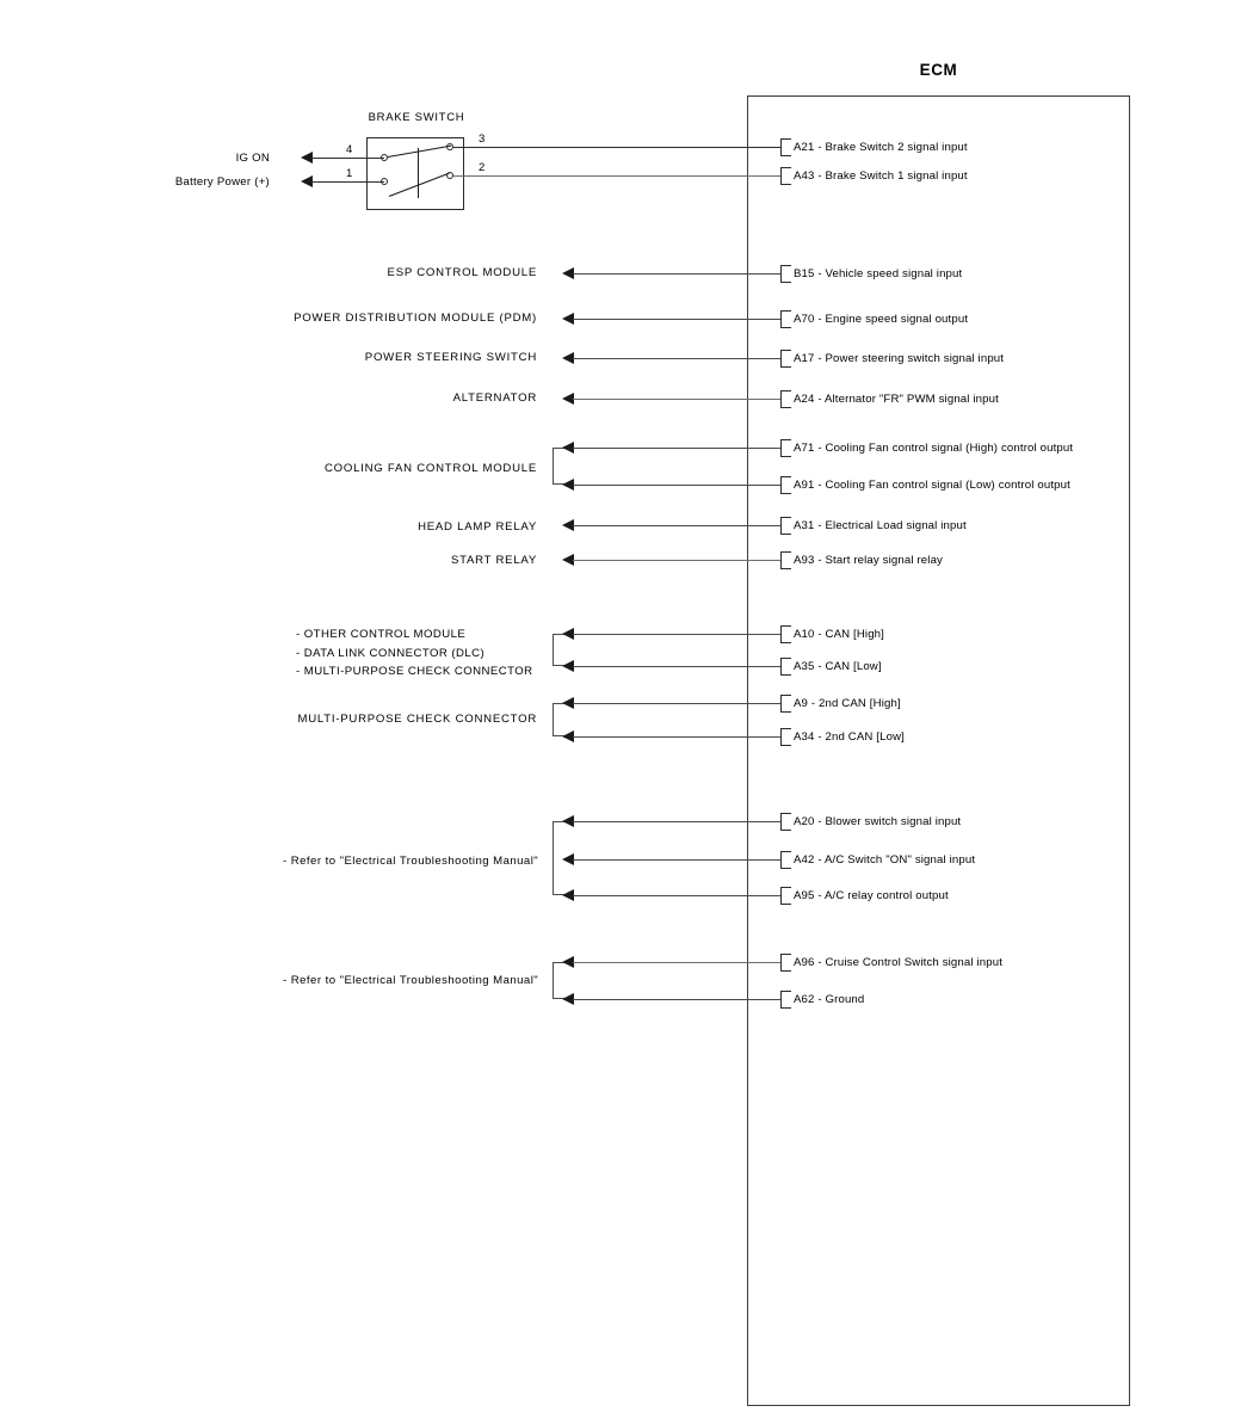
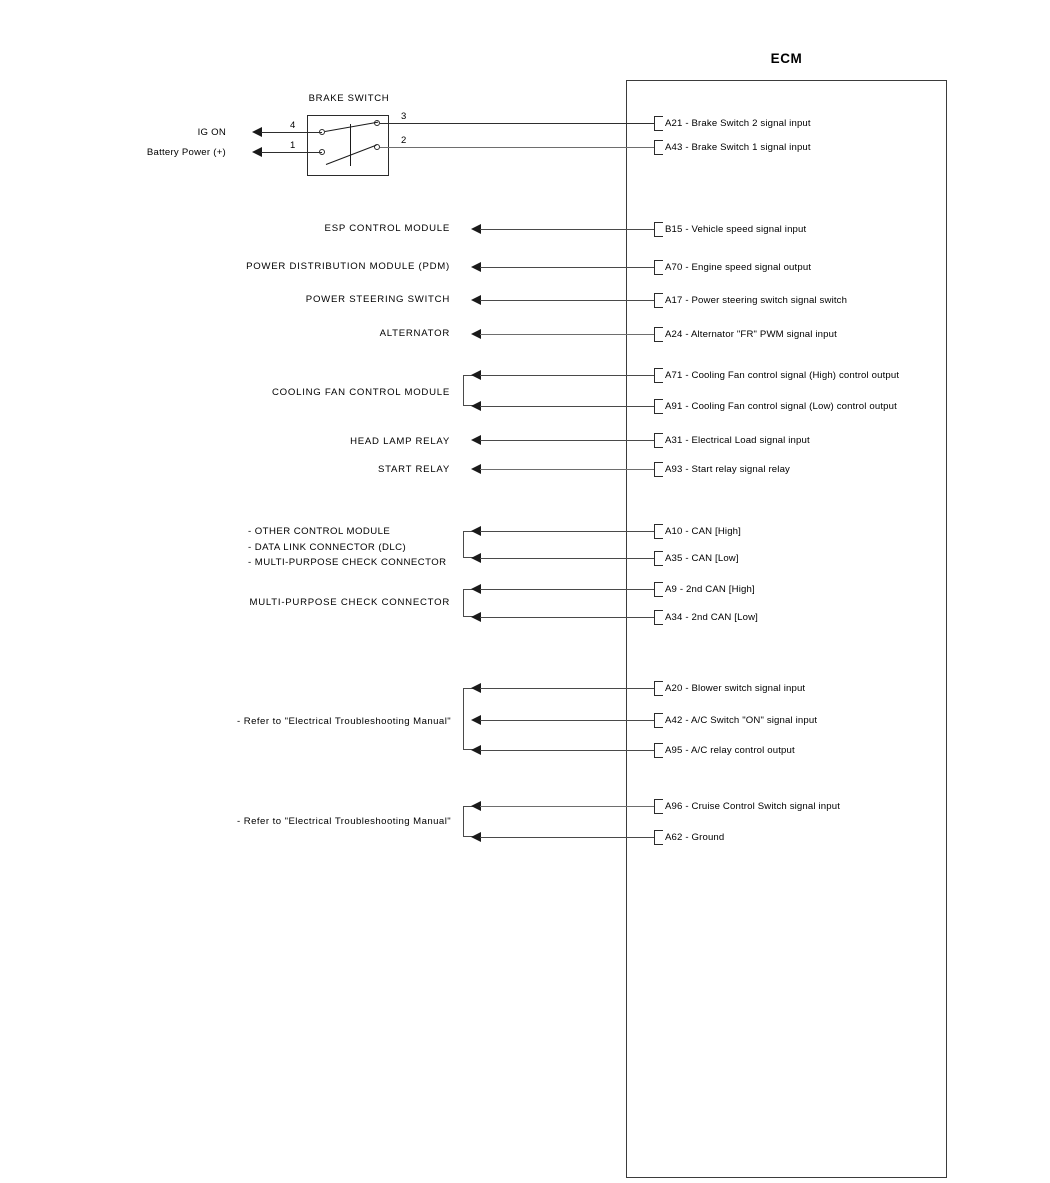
  ECM
  BRAKE SWITCH
  4
  1
  3
  2
  IG ON
  Battery Power (+)
  A21 - Brake Switch 2 signal input
  A43 - Brake Switch 1 signal input
  B15 - Vehicle speed signal input
  A70 - Engine speed signal output
- A17 - Power steering switch signal input
+ A17 - Power steering switch signal switch
  A24 - Alternator "FR" PWM signal input
  A71 - Cooling Fan control signal (High) control output
  A91 - Cooling Fan control signal (Low) control output
  A31 - Electrical Load signal input
  A93 - Start relay signal relay
  A10 - CAN [High]
  A35 - CAN [Low]
  A9 - 2nd CAN [High]
  A34 - 2nd CAN [Low]
  A20 - Blower switch signal input
  A42 - A/C Switch "ON" signal input
  A95 - A/C relay control output
  A96 - Cruise Control Switch signal input
  A62 - Ground
  ESP CONTROL MODULE
  POWER DISTRIBUTION MODULE (PDM)
  POWER STEERING SWITCH
  ALTERNATOR
  COOLING FAN CONTROL MODULE
  HEAD LAMP RELAY
  START RELAY
  - OTHER CONTROL MODULE
  - DATA LINK CONNECTOR (DLC)
  - MULTI-PURPOSE CHECK CONNECTOR
  MULTI-PURPOSE CHECK CONNECTOR
  - Refer to "Electrical Troubleshooting Manual"
  - Refer to "Electrical Troubleshooting Manual"
